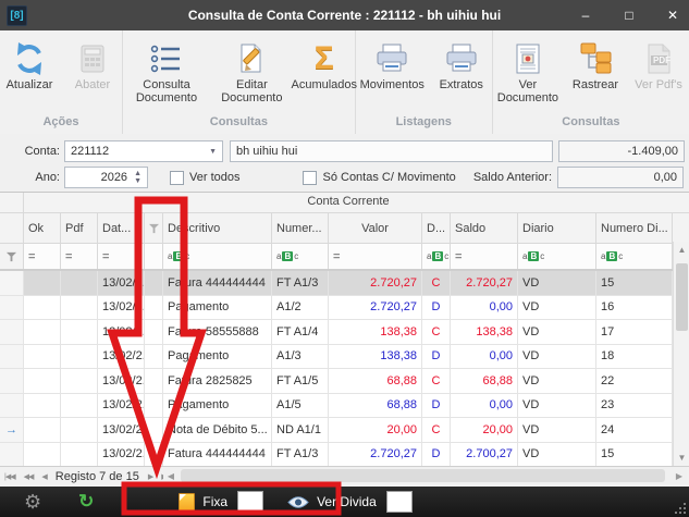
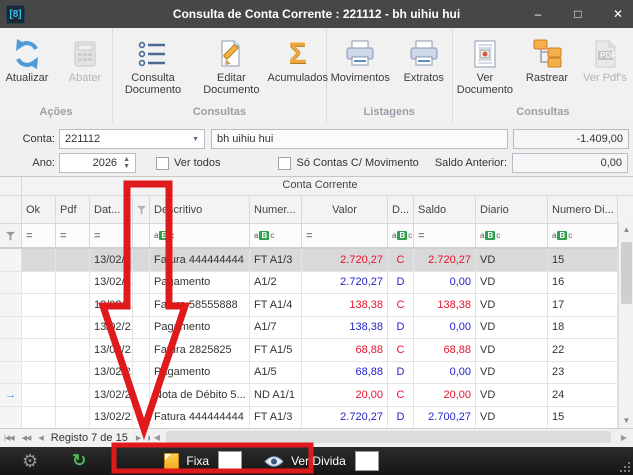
  [8]
  Consulta de Conta Corrente : 221112 - bh uihiu hui
  –
  □
  ✕
  Atualizar
  Abater
  Ações
  Consulta Documento
  Editar Documento
  Σ
  Acumulados
  Consultas
  Movimentos
  Extratos
  Listagens
  Ver Documento
  Rastrear
  PDF
  Ver Pdf's
  Consultas
  Conta:
  221112
  bh uihiu hui
  -1.409,00
  Ano:
  2026
  Ver todos
  Só Contas C/ Movimento
  Saldo Anterior:
  0,00
  Conta Corrente
  Ok
  Pdf
  Dat...
  Decritivo
  Numer...
  Valor
  D...
  Saldo
  Diario
  Numero Di...
  =
  =
  =
  a
  B
  a
  B
  c
  =
  a
  B
  c
  =
  a
  B
  c
  a
  B
  c
  13/02/.
  Faura 444444444
  FT A1/3
  2.720,27
  C
  2.720,27
  VD
  15
  13/02/.
  Paamento
  A1/2
  2.720,27
  D
  0,00
  VD
  16
  Fa 58555888
  FT A1/4
  138,38
  C
  138,38
  VD
  17
  Pagmento
- A1/3
+ A1/7
  138,38
  D
  0,00
  VD
  18
  13/0/2.
  Fara 2825825
  FT A1/5
  68,88
  C
  68,88
  VD
  22
  Pgamento
  A1/5
  68,88
  D
  0,00
  VD
  23
  →
  13/02/2
  ota de Débito 5...
  ND A1/1
  20,00
  C
  20,00
  VD
  24
  13/02/2.
  Fatura 444444444
  FT A1/3
  2.720,27
  D
  2.700,27
  VD
  15
  ▲
  ▼
  Registo 7 de 15
  ◀
  ▶
  ⚙
  ↻
  Fixa
  Ver Divida
